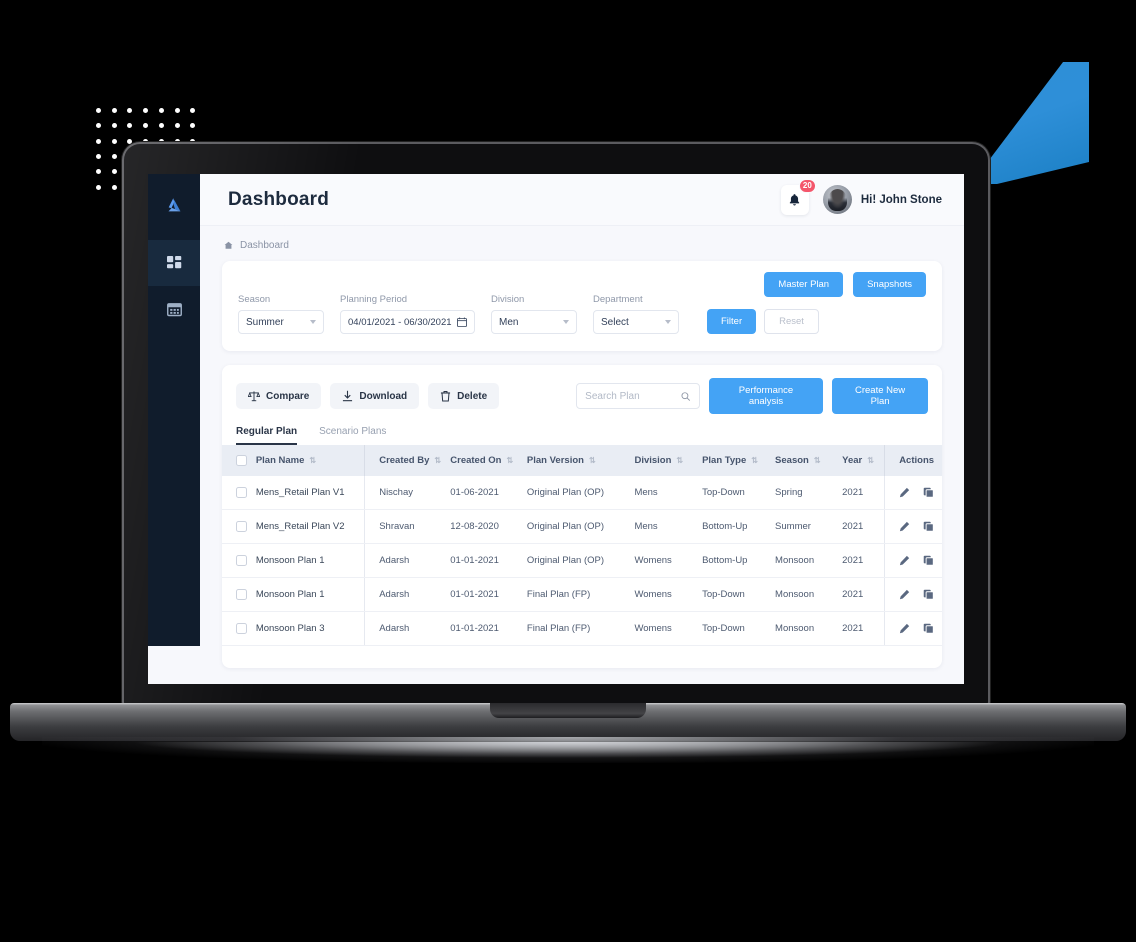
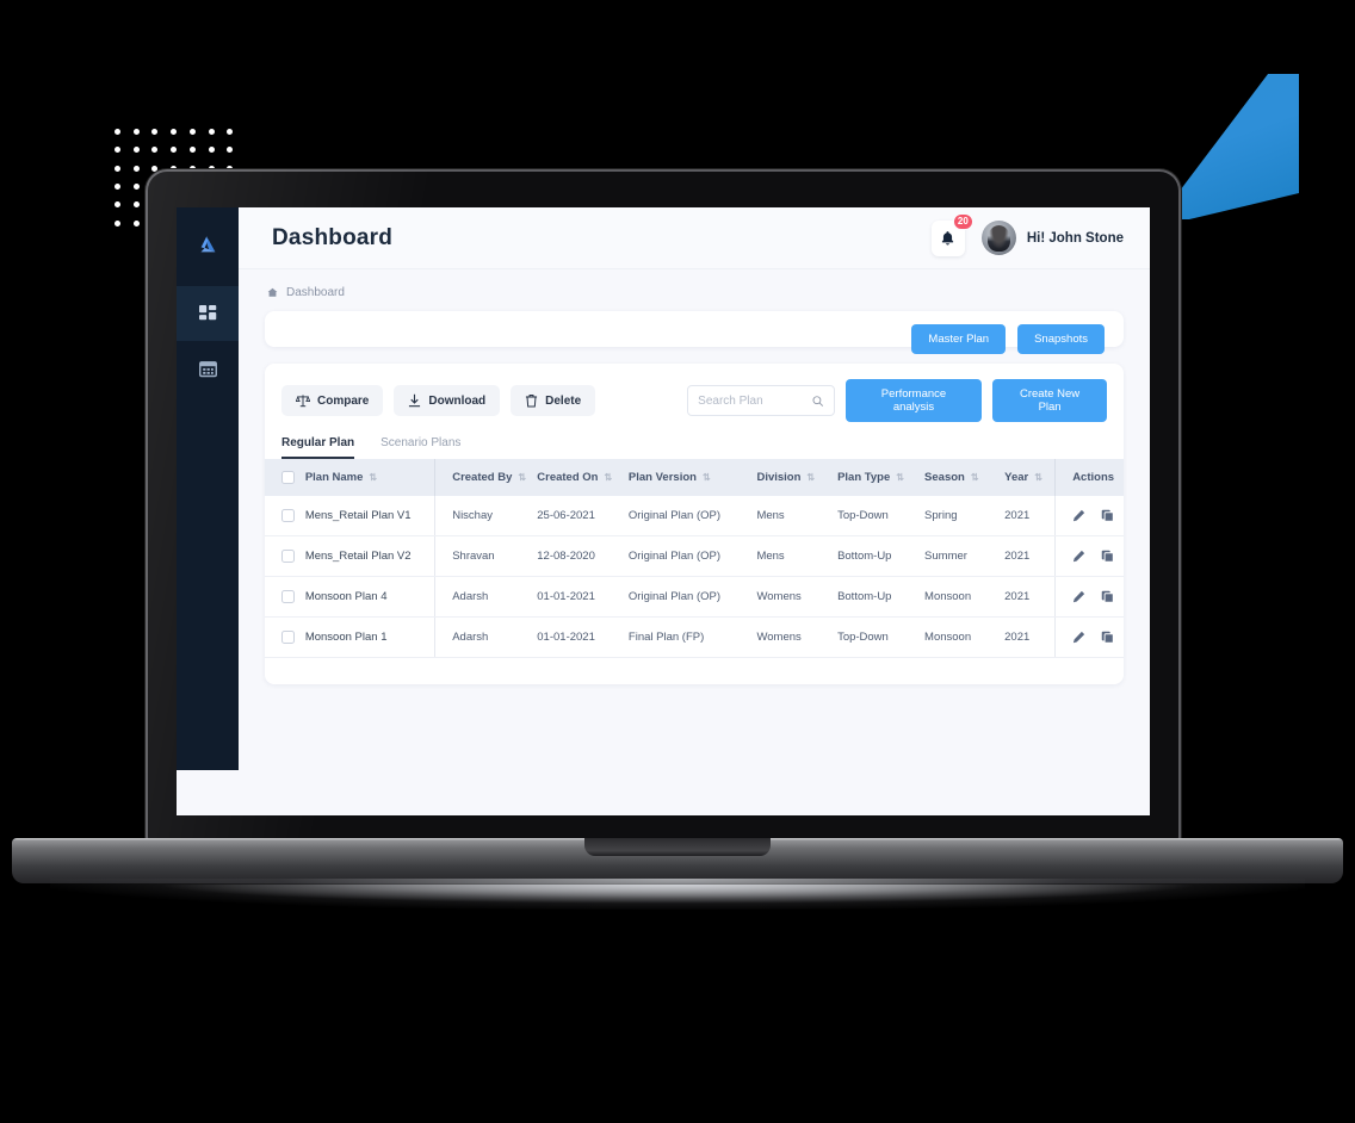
  Dashboard
  20
  Hi! John Stone
  Dashboard
  Master Plan
  Snapshots
- Season
- Summer
- Planning Period
- 04/01/2021 - 06/30/2021
- Division
- Men
- Department
- Select
- Filter
- Reset
  Compare
  Download
  Delete
  Search Plan
  Performance analysis
  Create New Plan
  Regular Plan
  Scenario Plans
  	Plan Name ⇅	Created By ⇅	Created On ⇅	Plan Version ⇅	Division ⇅	Plan Type ⇅	Season ⇅	Year ⇅	Actions
- 	Mens_Retail Plan V1	Nischay	01-06-2021	Original Plan (OP)	Mens	Top-Down	Spring	2021
+ 	Mens_Retail Plan V1	Nischay	25-06-2021	Original Plan (OP)	Mens	Top-Down	Spring	2021
  	Mens_Retail Plan V2	Shravan	12-08-2020	Original Plan (OP)	Mens	Bottom-Up	Summer	2021
- 	Monsoon Plan 1	Adarsh	01-01-2021	Original Plan (OP)	Womens	Bottom-Up	Monsoon	2021
+ 	Monsoon Plan 4	Adarsh	01-01-2021	Original Plan (OP)	Womens	Bottom-Up	Monsoon	2021
  	Monsoon Plan 1	Adarsh	01-01-2021	Final Plan (FP)	Womens	Top-Down	Monsoon	2021
- 	Monsoon Plan 3	Adarsh	01-01-2021	Final Plan (FP)	Womens	Top-Down	Monsoon	2021
